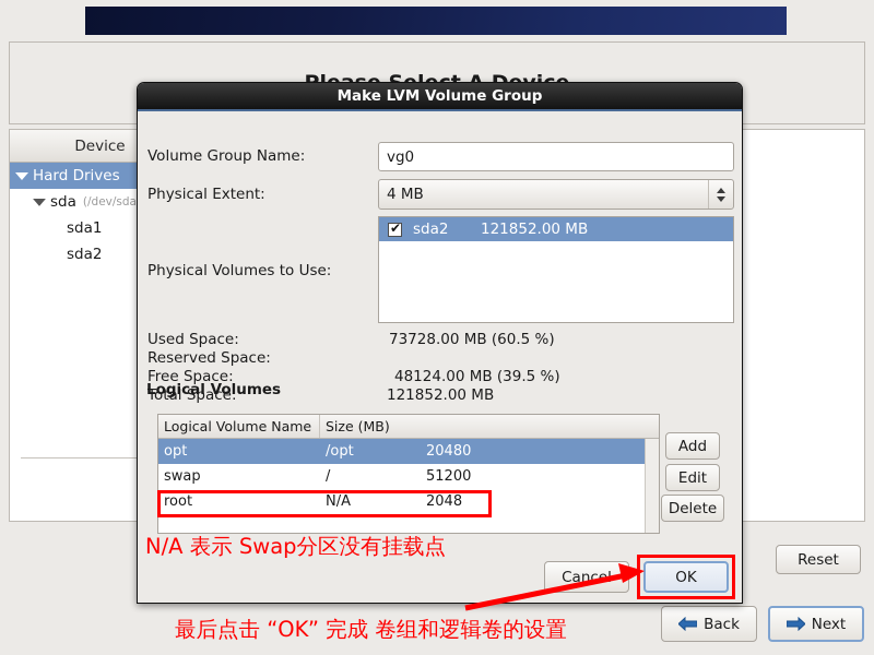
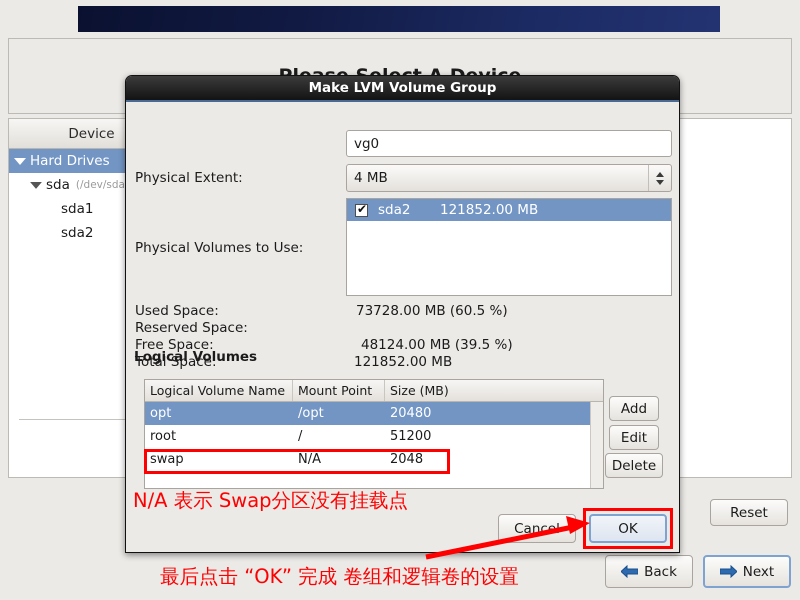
  Device
  Hard Drives
  sda
  (/dev/sda
  sda1
  sda2
  Reset
  Back
  Next
  Make LVM Volume Group
- Volume Group Name:
  vg0
  Physical Extent:
  4 MB
  Physical Volumes to Use:
  sda2
  121852.00 MB
  Used Space:
  73728.00 MB (60.5 %)
  Reserved Space:
  Free Space:
  48124.00 MB (39.5 %)
  Total Space:
  121852.00 MB
  Logical Volumes
  Logical Volume Name
+ Mount Point
  Size (MB)
  opt
  /opt
  20480
- swap
+ root
  /
  51200
- root
+ swap
  N/A
  2048
  Add
  Edit
  Delete
  Cance
  OK
  N/A 表示 Swap分区没有挂载点
  最后点击 “OK” 完成 卷组和逻辑卷的设置
